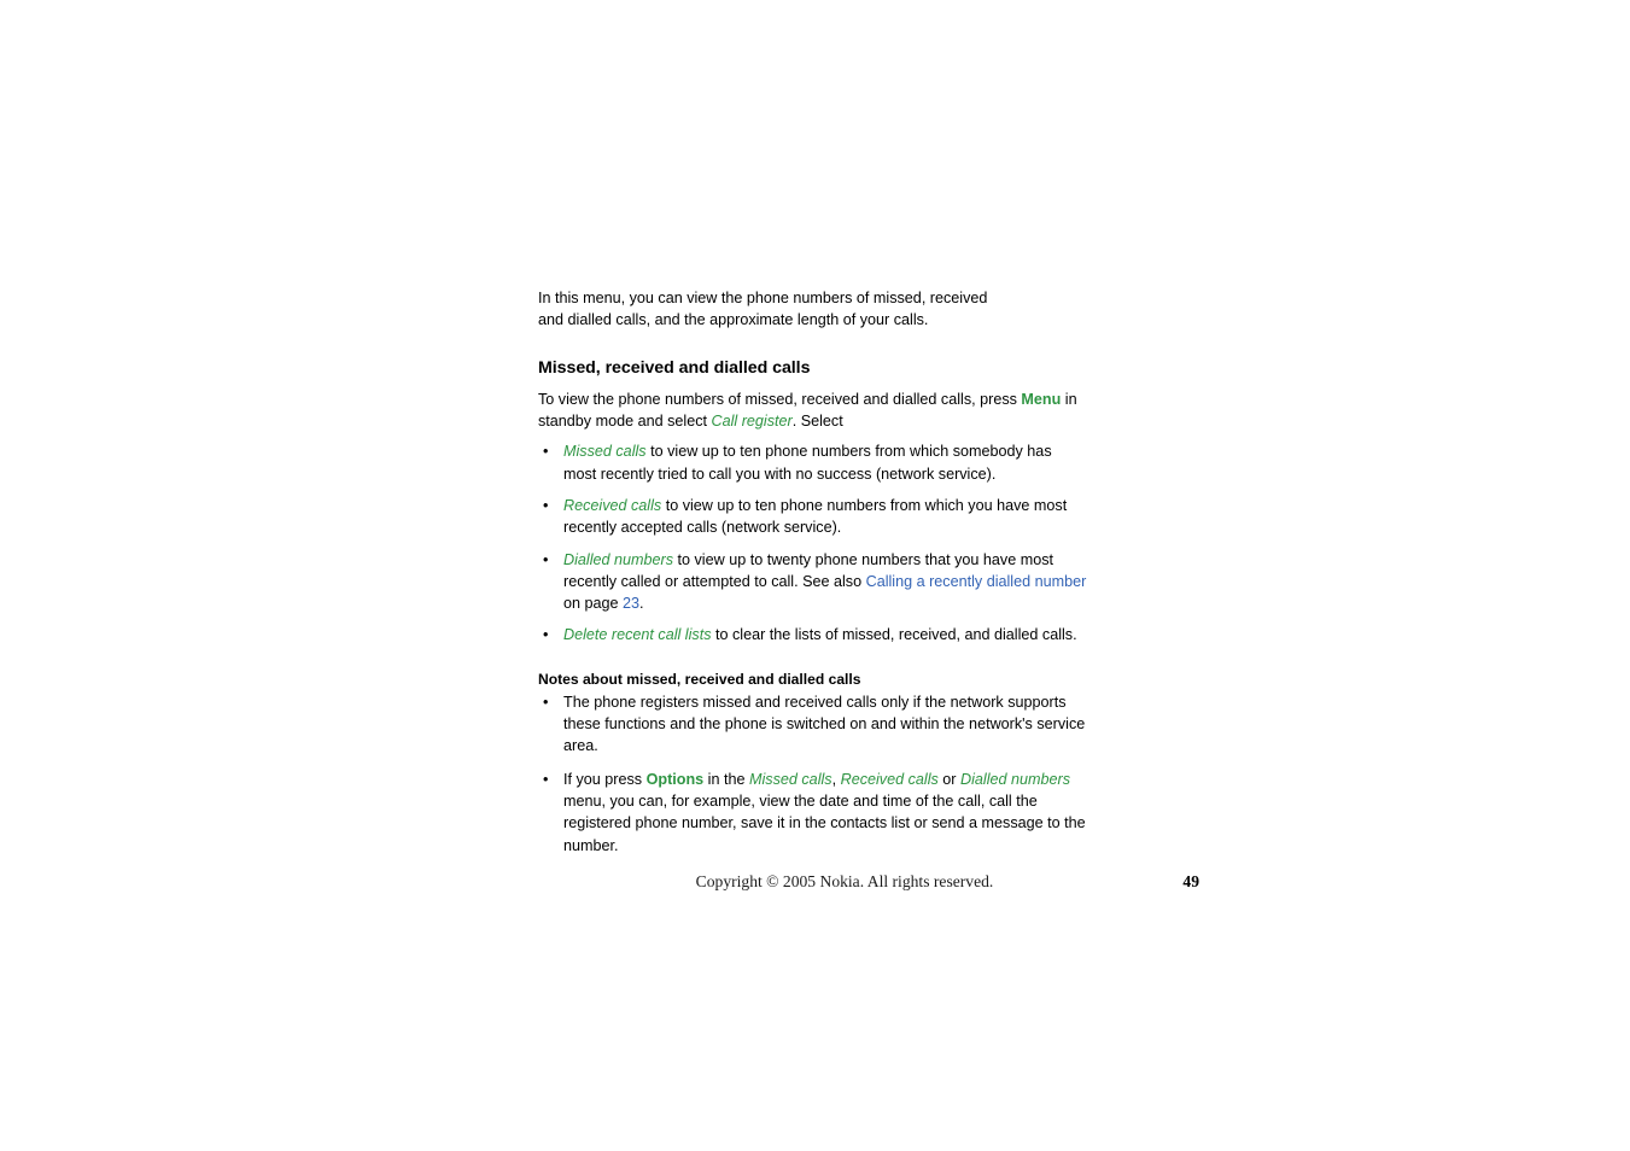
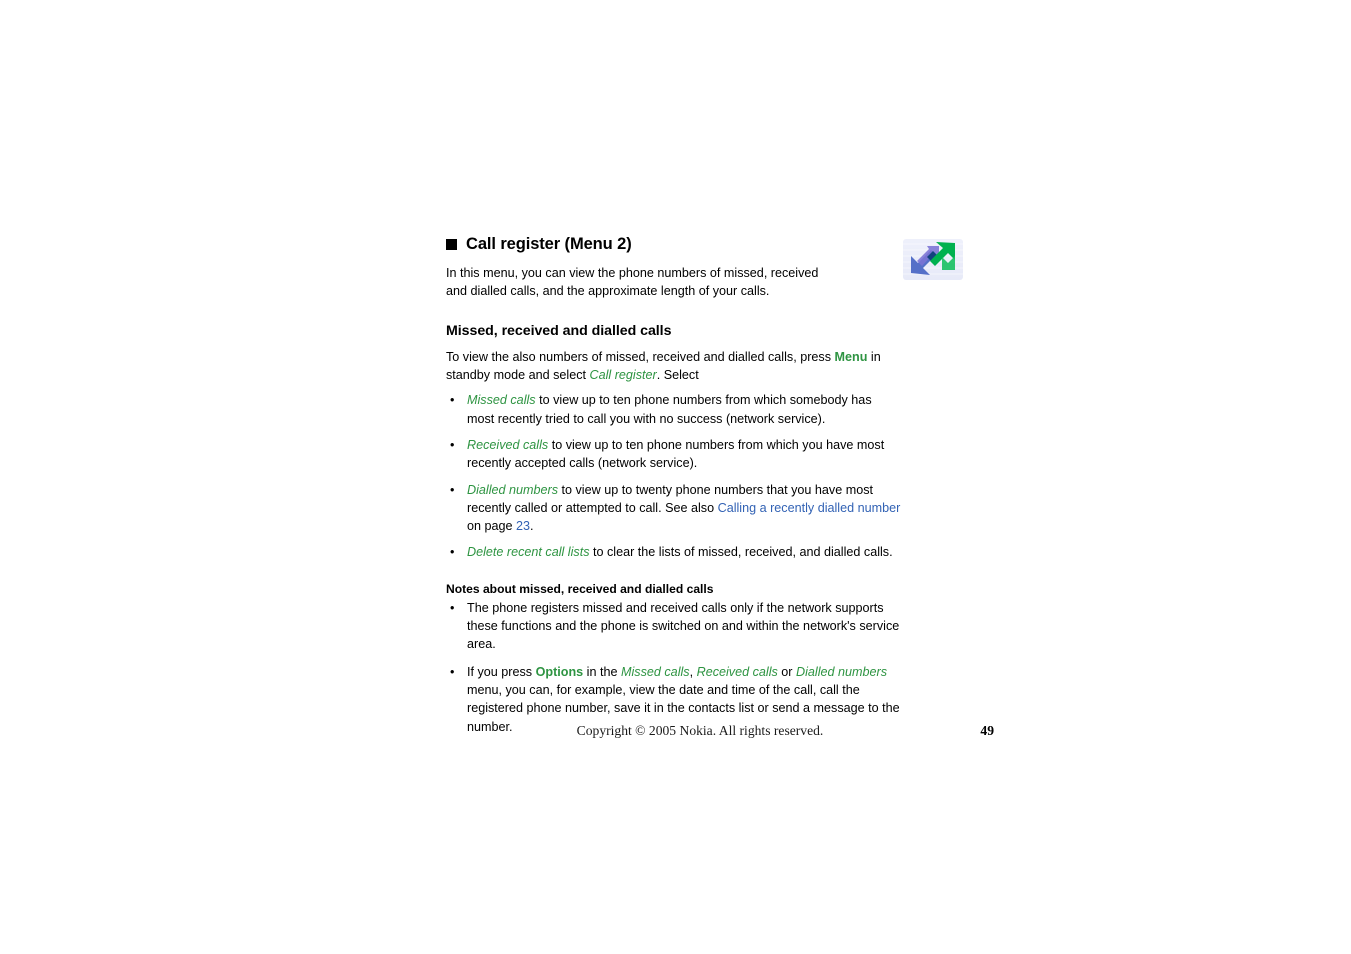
+ Call register (Menu 2)
  In this menu, you can view the phone numbers of missed, received and dialled calls, and the approximate length of your calls.
  Missed, received and dialled calls
- To view the phone numbers of missed, received and dialled calls, press Menu in standby mode and select Call register. Select
+ To view the also numbers of missed, received and dialled calls, press Menu in standby mode and select Call register. Select
  •
  Missed calls to view up to ten phone numbers from which somebody has most recently tried to call you with no success (network service).
  •
  Received calls to view up to ten phone numbers from which you have most recently accepted calls (network service).
  •
  Dialled numbers to view up to twenty phone numbers that you have most recently called or attempted to call. See also Calling a recently dialled number on page 23.
  •
  Delete recent call lists to clear the lists of missed, received, and dialled calls.
  Notes about missed, received and dialled calls
  •
  The phone registers missed and received calls only if the network supports these functions and the phone is switched on and within the network's service area.
  •
  If you press Options in the Missed calls, Received calls or Dialled numbers menu, you can, for example, view the date and time of the call, call the registered phone number, save it in the contacts list or send a message to the number.
  Copyright © 2005 Nokia. All rights reserved.
  49
